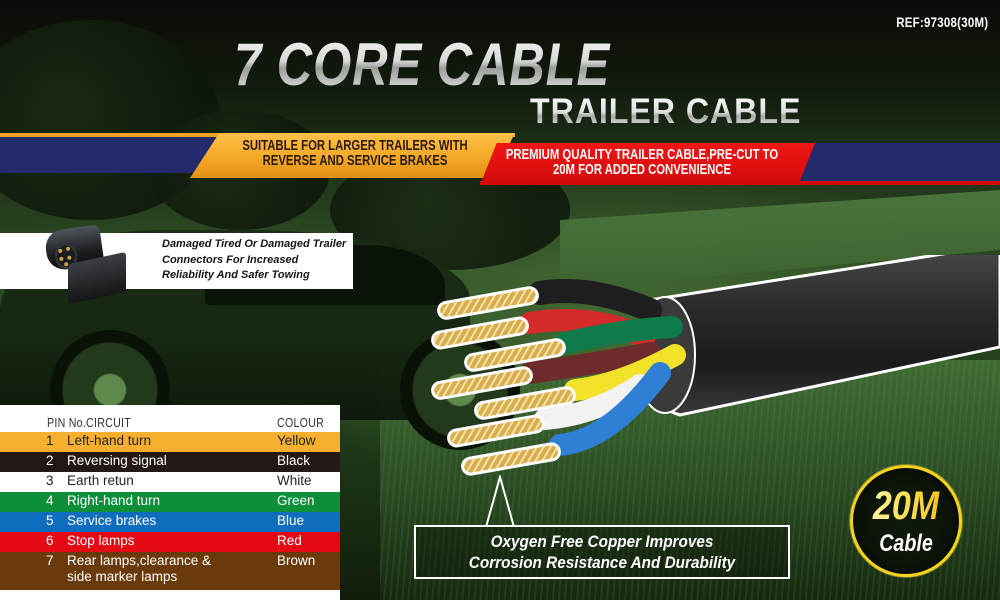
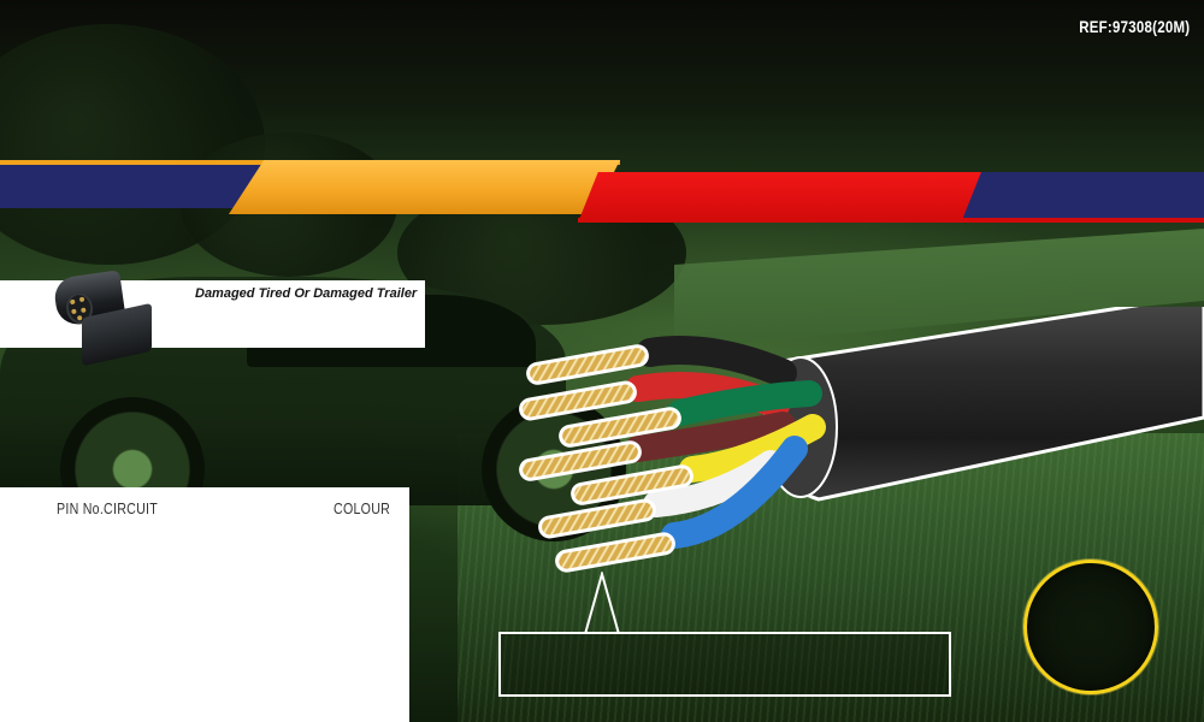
- REF:97308(30M)
+ REF:97308(20M)
- 7 CORE CABLE
- TRAILER CABLE
- SUITABLE FOR LARGER TRAILERS WITH
- REVERSE AND SERVICE BRAKES
- PREMIUM QUALITY TRAILER CABLE,PRE-CUT TO
- 20M FOR ADDED CONVENIENCE
  Damaged Tired Or Damaged Trailer
- Connectors For Increased
- Reliability And Safer Towing
  PIN No.CIRCUIT
  COLOUR
- 1
- Left-hand turn
- Yellow
- 2
- Reversing signal
- Black
- 3
- Earth retun
- White
- 4
- Right-hand turn
- Green
- 5
- Service brakes
- Blue
- 6
- Stop lamps
- Red
- 7
- Rear lamps,clearance &
- side marker lamps
- Brown
- Oxygen Free Copper Improves
- Corrosion Resistance And Durability
- 20M
- Cable
